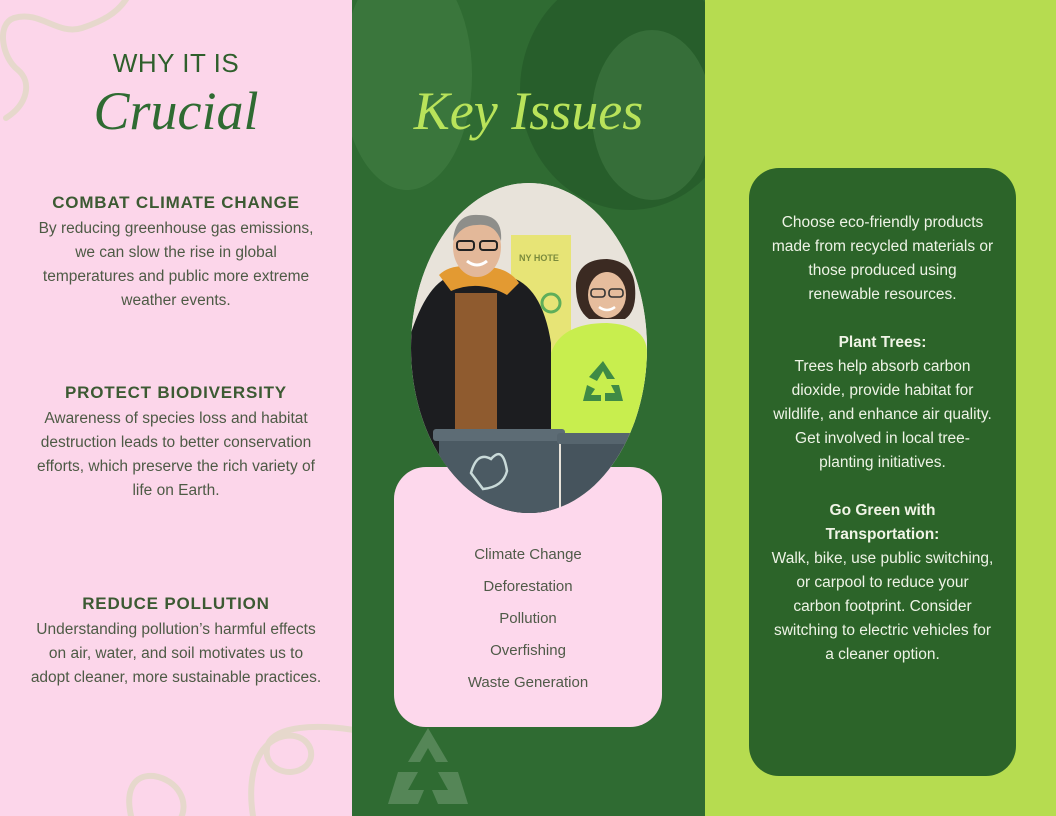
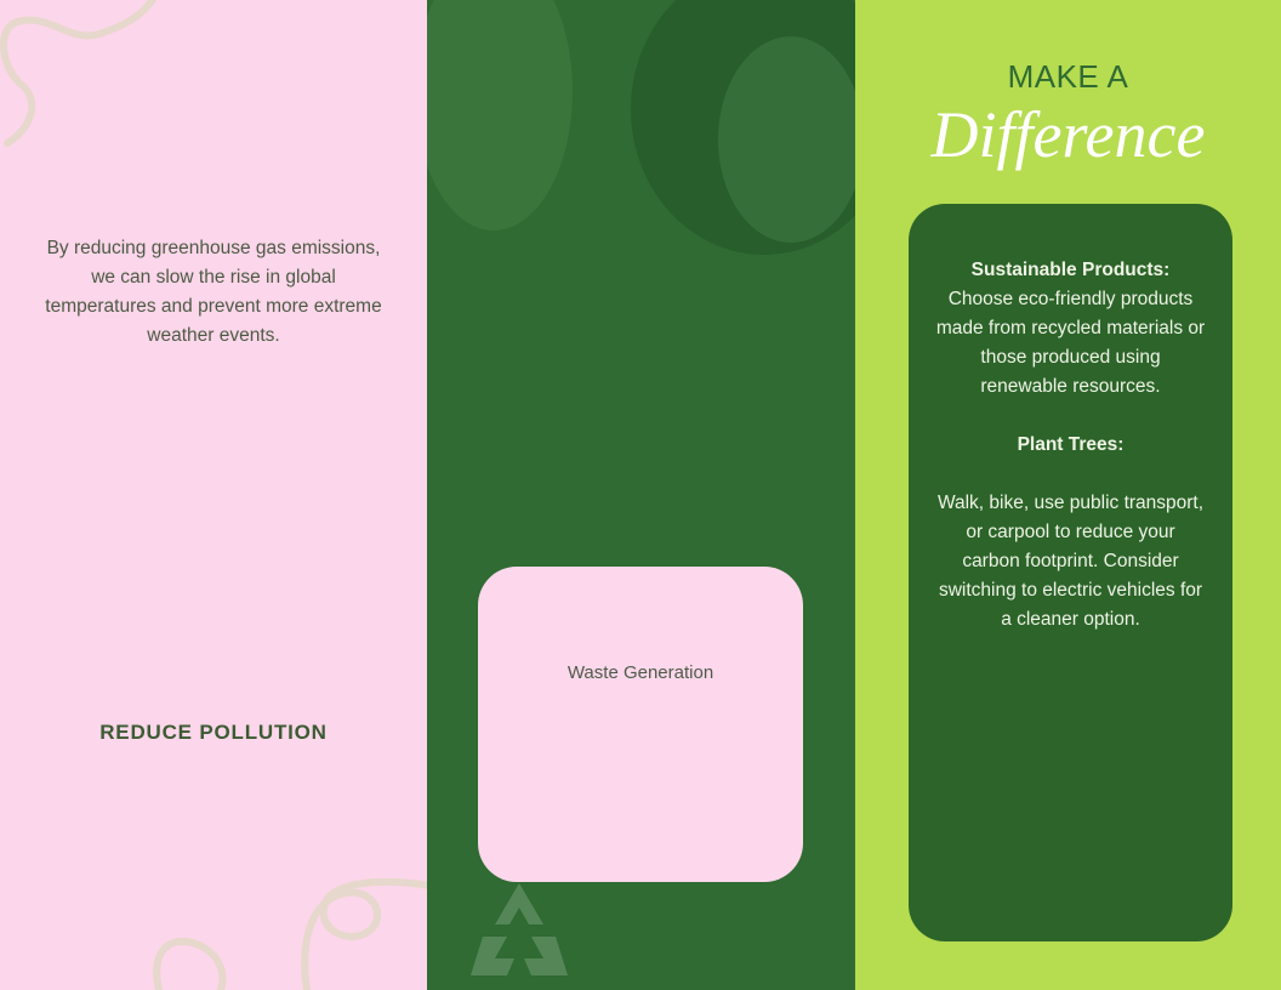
- WHY IT IS
- Crucial
- COMBAT CLIMATE CHANGE
- By reducing greenhouse gas emissions, we can slow the rise in global temperatures and public more extreme weather events.
+ By reducing greenhouse gas emissions, we can slow the rise in global temperatures and prevent more extreme weather events.
- PROTECT BIODIVERSITY
- Awareness of species loss and habitat destruction leads to better conservation efforts, which preserve the rich variety of life on Earth.
  REDUCE POLLUTION
- Understanding pollution’s harmful effects on air, water, and soil motivates us to adopt cleaner, more sustainable practices.
- Key Issues
- NY HOTE
- Climate Change
- Deforestation
- Pollution
- Overfishing
  Waste Generation
+ MAKE A
+ Difference
+ Sustainable Products:
  Choose eco-friendly products made from recycled materials or those produced using renewable resources.
  Plant Trees:
- Trees help absorb carbon dioxide, provide habitat for wildlife, and enhance air quality. Get involved in local tree-planting initiatives.
- Go Green with Transportation:
- Walk, bike, use public switching, or carpool to reduce your carbon footprint. Consider switching to electric vehicles for a cleaner option.
+ Walk, bike, use public transport, or carpool to reduce your carbon footprint. Consider switching to electric vehicles for a cleaner option.
